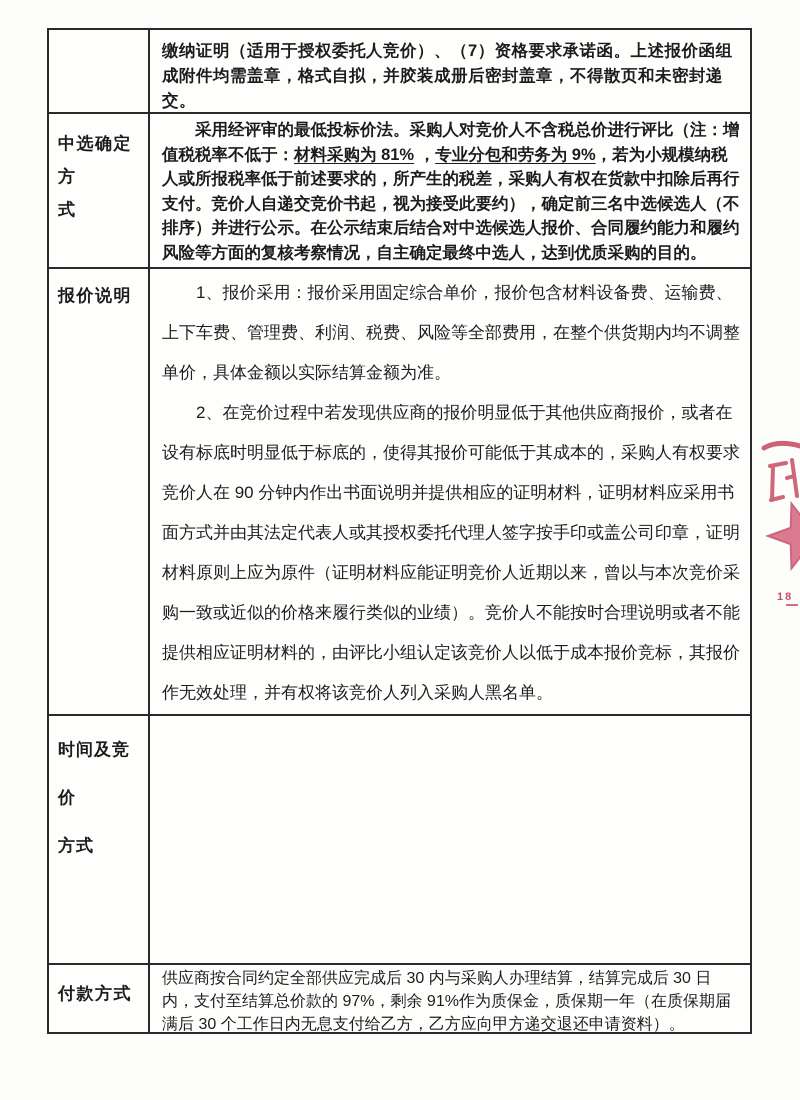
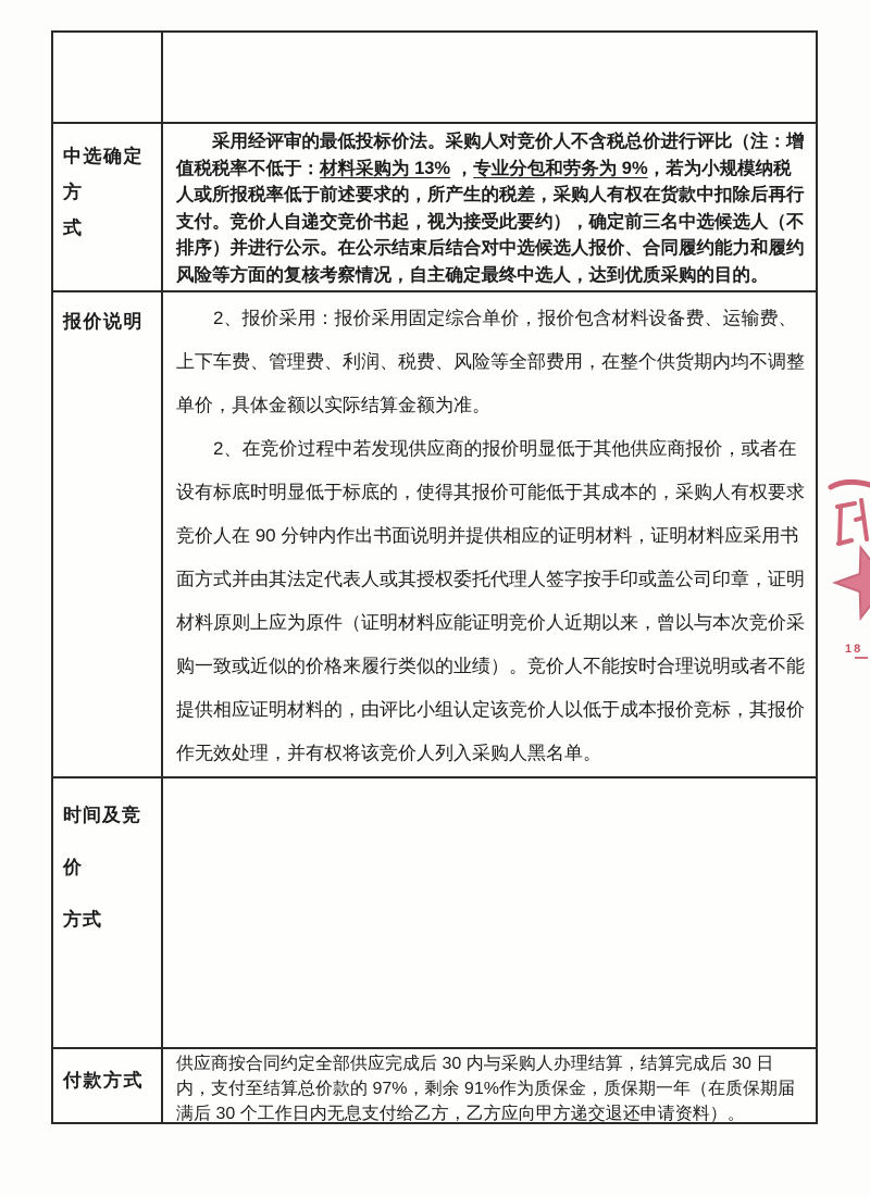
- 缴纳证明（适用于授权委托人竞价）、（7）资格要求承诺函。上述报价函组成附件均需盖章，格式自拟，并胶装成册后密封盖章，不得散页和未密封递交。
  中选确定方
  式
- 采用经评审的最低投标价法。采购人对竞价人不含税总价进行评比（注：增值税税率不低于：材料采购为 81% ，专业分包和劳务为 9%，若为小规模纳税人或所报税率低于前述要求的，所产生的税差，采购人有权在货款中扣除后再行支付。竞价人自递交竞价书起，视为接受此要约），确定前三名中选候选人（不排序）并进行公示。在公示结束后结合对中选候选人报价、合同履约能力和履约风险等方面的复核考察情况，自主确定最终中选人，达到优质采购的目的。
+ 采用经评审的最低投标价法。采购人对竞价人不含税总价进行评比（注：增值税税率不低于：材料采购为 13% ，专业分包和劳务为 9%，若为小规模纳税人或所报税率低于前述要求的，所产生的税差，采购人有权在货款中扣除后再行支付。竞价人自递交竞价书起，视为接受此要约），确定前三名中选候选人（不排序）并进行公示。在公示结束后结合对中选候选人报价、合同履约能力和履约风险等方面的复核考察情况，自主确定最终中选人，达到优质采购的目的。
  报价说明
- 1、报价采用：报价采用固定综合单价，报价包含材料设备费、运输费、上下车费、管理费、利润、税费、风险等全部费用，在整个供货期内均不调整单价，具体金额以实际结算金额为准。
+ 2、报价采用：报价采用固定综合单价，报价包含材料设备费、运输费、上下车费、管理费、利润、税费、风险等全部费用，在整个供货期内均不调整单价，具体金额以实际结算金额为准。
  2、在竞价过程中若发现供应商的报价明显低于其他供应商报价，或者在设有标底时明显低于标底的，使得其报价可能低于其成本的，采购人有权要求竞价人在 90 分钟内作出书面说明并提供相应的证明材料，证明材料应采用书面方式并由其法定代表人或其授权委托代理人签字按手印或盖公司印章，证明材料原则上应为原件（证明材料应能证明竞价人近期以来，曾以与本次竞价采购一致或近似的价格来履行类似的业绩）。竞价人不能按时合理说明或者不能提供相应证明材料的，由评比小组认定该竞价人以低于成本报价竞标，其报价作无效处理，并有权将该竞价人列入采购人黑名单。
  时间及竞价
  方式
  付款方式
  供应商按合同约定全部供应完成后 30 内与采购人办理结算，结算完成后 30 日内，支付至结算总价款的 97%，剩余 91%作为质保金，质保期一年（在质保期届满后 30 个工作日内无息支付给乙方，乙方应向甲方递交退还申请资料）。
  18
